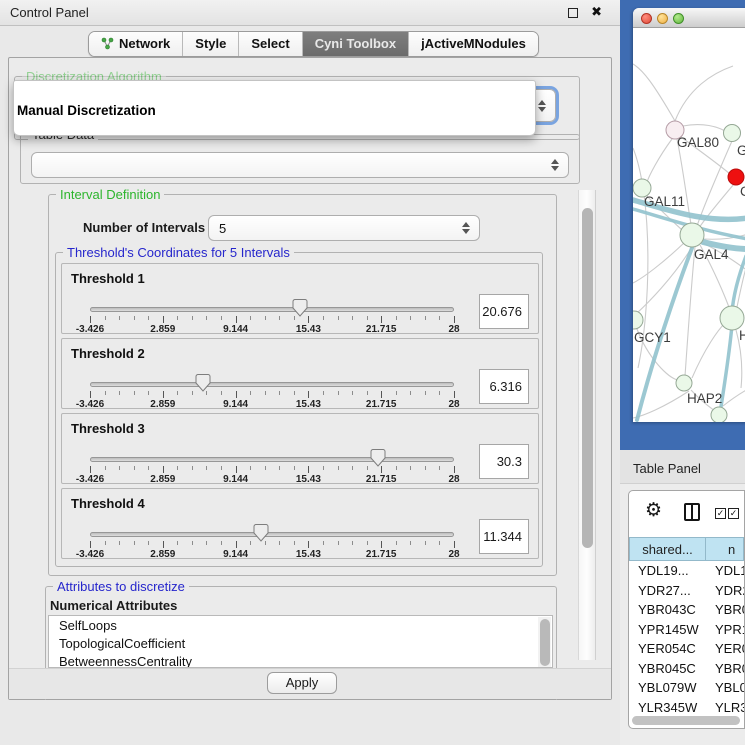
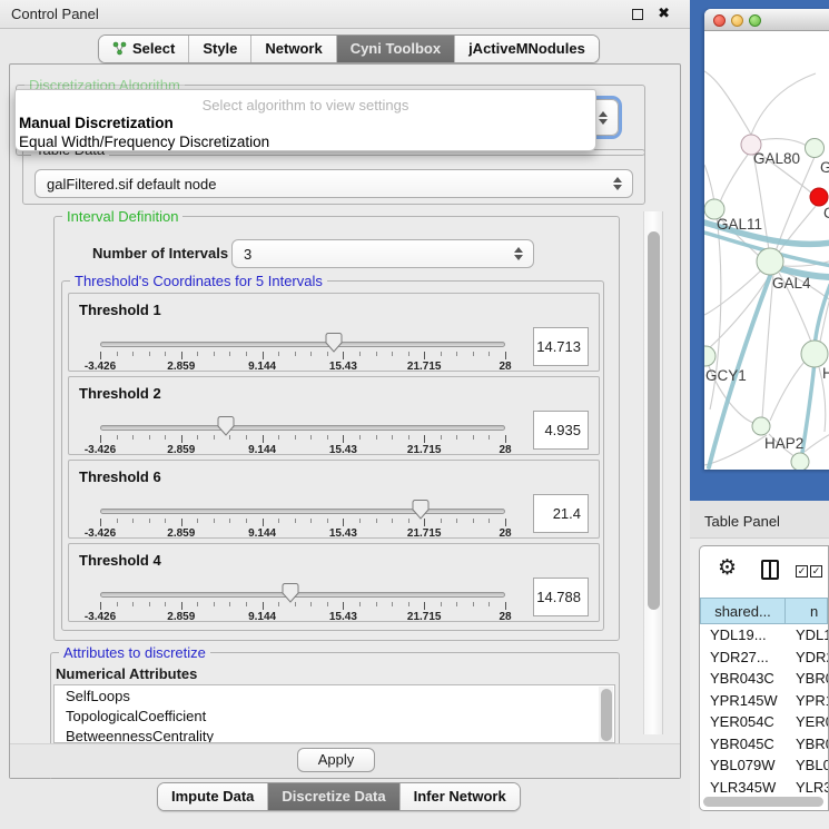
  Control Panel
  ✖
- Network
+ Select
  Style
- Select
+ Network
  Cyni Toolbox
  jActiveMNodules
  Discretization Algorithm
+ Select algorithm to view settings
  Manual Discretization
+ Equal Width/Frequency Discretization
+ galFiltered.sif default node
  Interval Definition
  Number of Intervals
- 5
+ 3
  Threshold's Coordinates for 5 Intervals
  Threshold 1
  -3.426
  2.859
  9.144
  15.43
  21.715
  28
- 20.676
+ 14.713
  Threshold 2
  -3.426
  2.859
  9.144
  15.43
  21.715
  28
- 6.316
+ 4.935
- Threshold 3
+ Threshold 6
  -3.426
  2.859
  9.144
  15.43
  21.715
  28
- 30.3
+ 21.4
  Threshold 4
  -3.426
  2.859
  9.144
  15.43
  21.715
  28
- 11.344
+ 14.788
  Attributes to discretize
  Numerical Attributes
  SelfLoops
  TopologicalCoefficient
  BetweennessCentrality
  Apply
+ Impute Data
+ Discretize Data
+ Infer Network
  GAL80
  GAL11
  GAL4
  GCY1
  H
  HAP2
  Table Panel
  ⚙
  ✓
  ✓
  shared...
  n
  YDL19...
  YDL1
  YDR27...
  YDR
  YBR043C
  YBR
  YPR145W
  YPR
  YER054C
  YER
  YBR045C
  YBR
  YBL079W
  YBL0
  YLR345W
  YLR3
